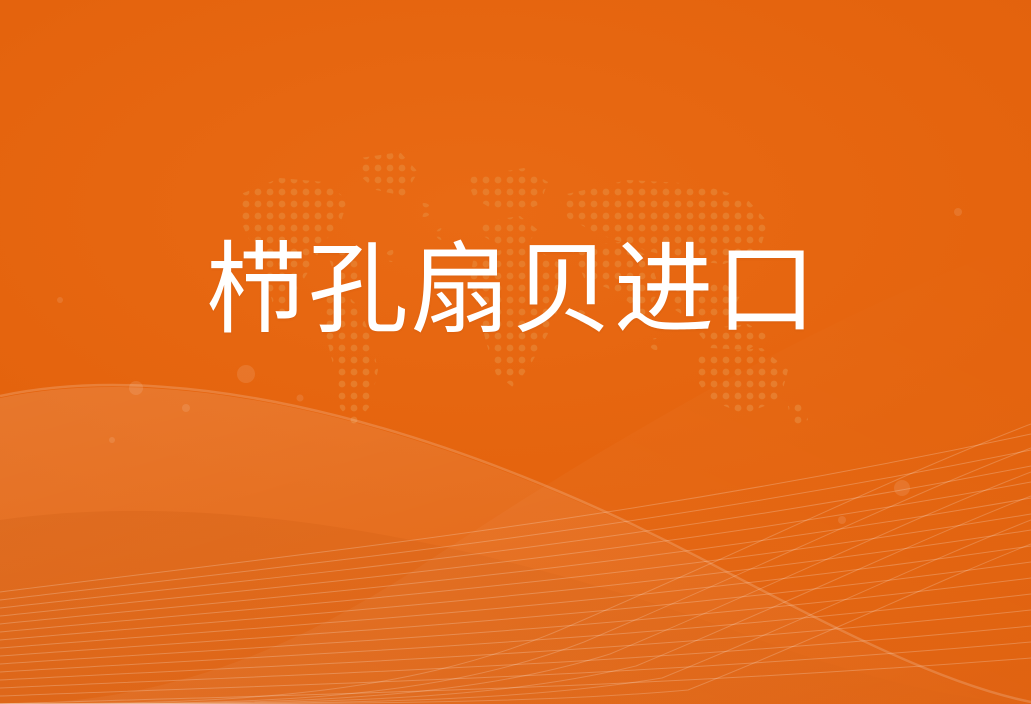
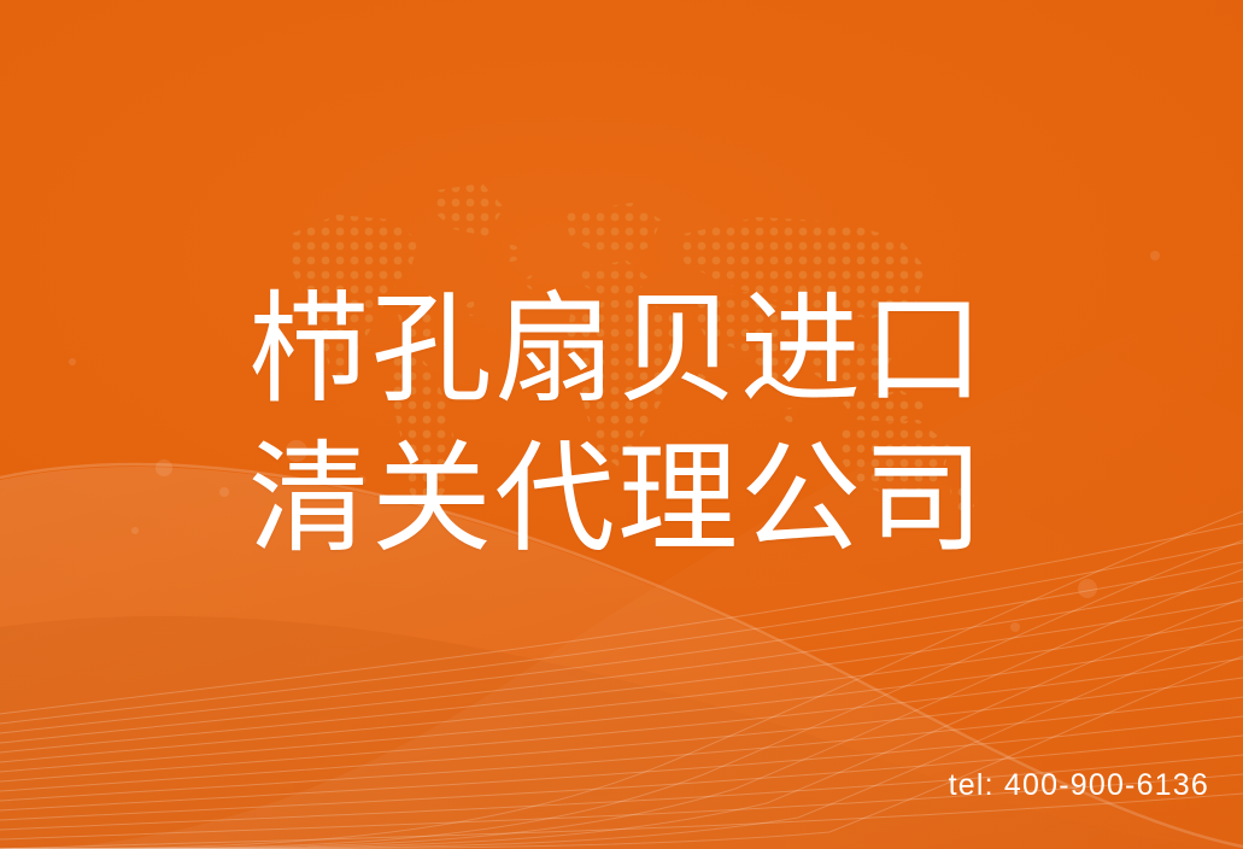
  栉孔扇贝进口
+ 清关代理公司
+ tel: 400-900-6136
